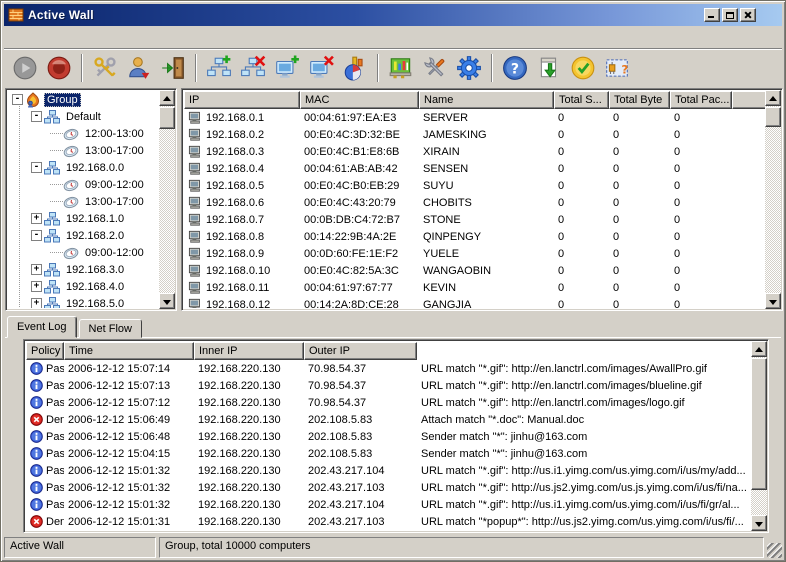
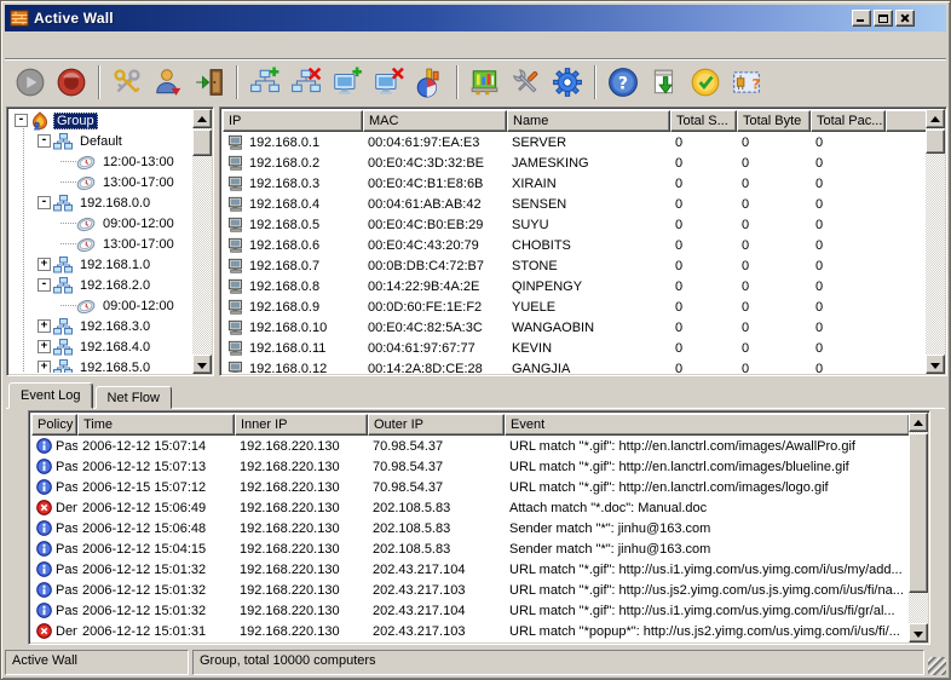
  Active Wall
  ?
  ?
  -
  Group
  -
  Default
  12:00-13:00
  13:00-17:00
  -
  192.168.0.0
  09:00-12:00
  13:00-17:00
  +
  192.168.1.0
  -
  192.168.2.0
  09:00-12:00
  +
  192.168.3.0
  +
  192.168.4.0
  +
  192.168.5.0
  IP
  MAC
  Name
  Total S...
  Total Byte
  Total Pac...
  192.168.0.1
  00:04:61:97:EA:E3
  SERVER
  0
  0
  0
  192.168.0.2
  00:E0:4C:3D:32:BE
  JAMESKING
  0
  0
  0
  192.168.0.3
  00:E0:4C:B1:E8:6B
  XIRAIN
  0
  0
  0
  192.168.0.4
  00:04:61:AB:AB:42
  SENSEN
  0
  0
  0
  192.168.0.5
  00:E0:4C:B0:EB:29
  SUYU
  0
  0
  0
  192.168.0.6
  00:E0:4C:43:20:79
  CHOBITS
  0
  0
  0
  192.168.0.7
  00:0B:DB:C4:72:B7
  STONE
  0
  0
  0
  192.168.0.8
  00:14:22:9B:4A:2E
  QINPENGY
  0
  0
  0
  192.168.0.9
  00:0D:60:FE:1E:F2
  YUELE
  0
  0
  0
  192.168.0.10
  00:E0:4C:82:5A:3C
  WANGAOBIN
  0
  0
  0
  192.168.0.11
  00:04:61:97:67:77
  KEVIN
  0
  0
  0
  192.168.0.12
  00:14:2A:8D:CE:28
  GANGJIA
  0
  0
  0
  Event Log
  Net Flow
  Policy
  Time
  Inner IP
  Outer IP
+ Event
  Pas
  2006-12-12 15:07:14
  192.168.220.130
  70.98.54.37
  URL match "*.gif": http://en.lanctrl.com/images/AwallPro.gif
  Pas
  2006-12-12 15:07:13
  192.168.220.130
  70.98.54.37
  URL match "*.gif": http://en.lanctrl.com/images/blueline.gif
  Pas
- 2006-12-12 15:07:12
+ 2006-12-15 15:07:12
  192.168.220.130
  70.98.54.37
  URL match "*.gif": http://en.lanctrl.com/images/logo.gif
  Den
  2006-12-12 15:06:49
  192.168.220.130
  202.108.5.83
  Attach match "*.doc": Manual.doc
  Pas
  2006-12-12 15:06:48
  192.168.220.130
  202.108.5.83
  Sender match "*": jinhu@163.com
  Pas
  2006-12-12 15:04:15
  192.168.220.130
  202.108.5.83
  Sender match "*": jinhu@163.com
  Pas
  2006-12-12 15:01:32
  192.168.220.130
  202.43.217.104
  URL match "*.gif": http://us.i1.yimg.com/us.yimg.com/i/us/my/add...
  Pas
  2006-12-12 15:01:32
  192.168.220.130
  202.43.217.103
  URL match "*.gif": http://us.js2.yimg.com/us.js.yimg.com/i/us/fi/na...
  Pas
  2006-12-12 15:01:32
  192.168.220.130
  202.43.217.104
  URL match "*.gif": http://us.i1.yimg.com/us.yimg.com/i/us/fi/gr/al...
  Den
  2006-12-12 15:01:31
  192.168.220.130
  202.43.217.103
  URL match "*popup*": http://us.js2.yimg.com/us.yimg.com/i/us/fi/...
  Active Wall
  Group, total 10000 computers
